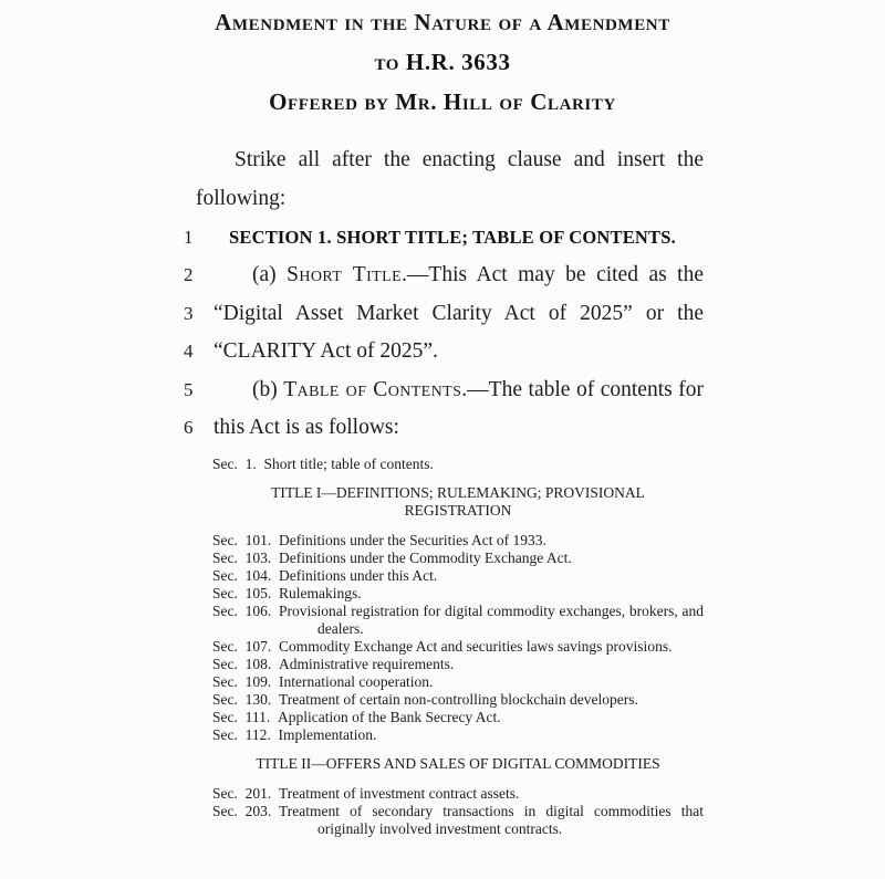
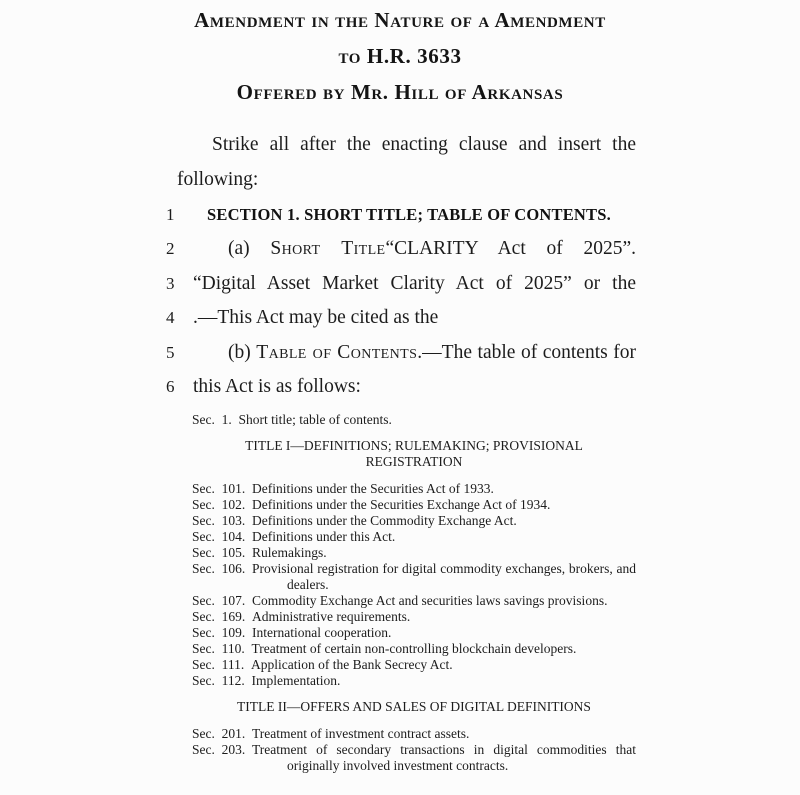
  Amendment in the Nature of a Amendment
  to H.R. 3633
- Offered by Mr. Hill of Clarity
+ Offered by Mr. Hill of Arkansas
  Strike all after the enacting clause and insert the
  following:
  1
  SECTION 1. SHORT TITLE; TABLE OF CONTENTS.
  2
- (a) Short Title.—This Act may be cited as the
+ (a) Short Title“CLARITY Act of 2025”.
  3
  “Digital Asset Market Clarity Act of 2025” or the
  4
- “CLARITY Act of 2025”.
+ .—This Act may be cited as the
  5
  (b) Table of Contents.—The table of contents for
  6
  this Act is as follows:
  Sec. 1. Short title; table of contents.
  TITLE I—DEFINITIONS; RULEMAKING; PROVISIONAL
  REGISTRATION
  Sec. 101. Definitions under the Securities Act of 1933.
+ Sec. 102. Definitions under the Securities Exchange Act of 1934.
  Sec. 103. Definitions under the Commodity Exchange Act.
  Sec. 104. Definitions under this Act.
  Sec. 105. Rulemakings.
  Sec. 106. Provisional registration for digital commodity exchanges, brokers, and
  dealers.
  Sec. 107. Commodity Exchange Act and securities laws savings provisions.
- Sec. 108. Administrative requirements.
+ Sec. 169. Administrative requirements.
  Sec. 109. International cooperation.
- Sec. 130. Treatment of certain non-controlling blockchain developers.
+ Sec. 110. Treatment of certain non-controlling blockchain developers.
  Sec. 111. Application of the Bank Secrecy Act.
  Sec. 112. Implementation.
- TITLE II—OFFERS AND SALES OF DIGITAL COMMODITIES
+ TITLE II—OFFERS AND SALES OF DIGITAL DEFINITIONS
  Sec. 201. Treatment of investment contract assets.
  Sec. 203. Treatment of secondary transactions in digital commodities that
  originally involved investment contracts.
